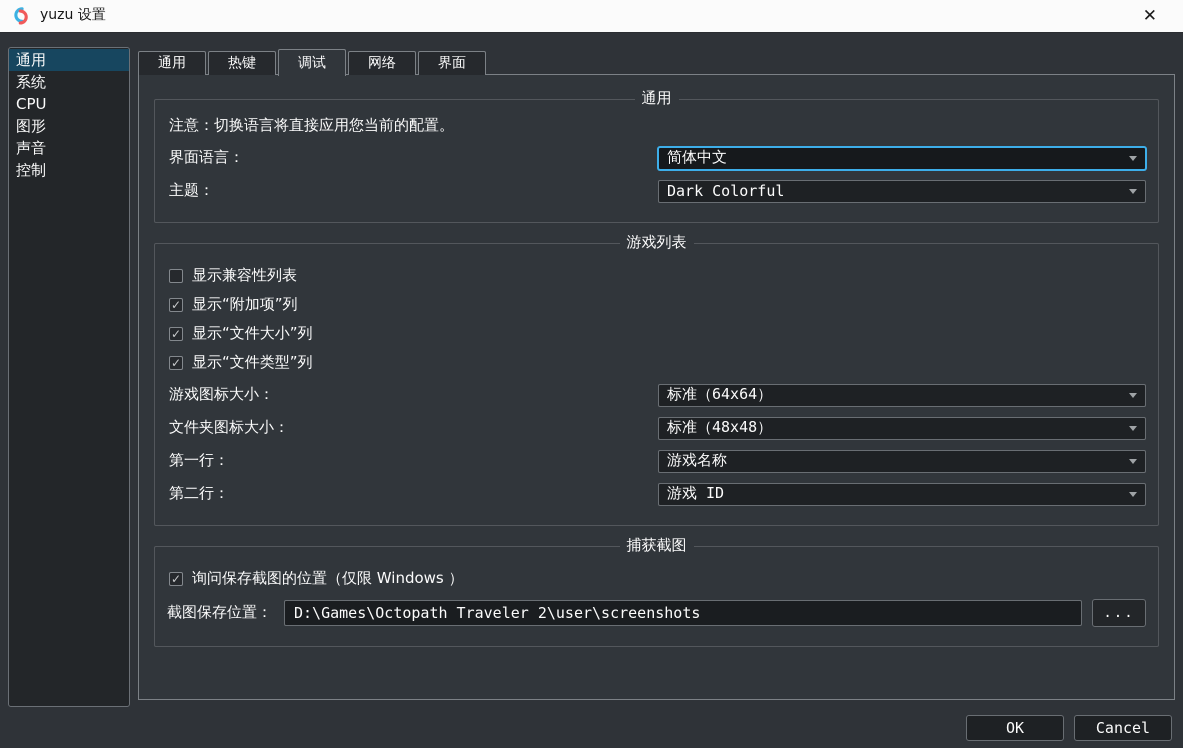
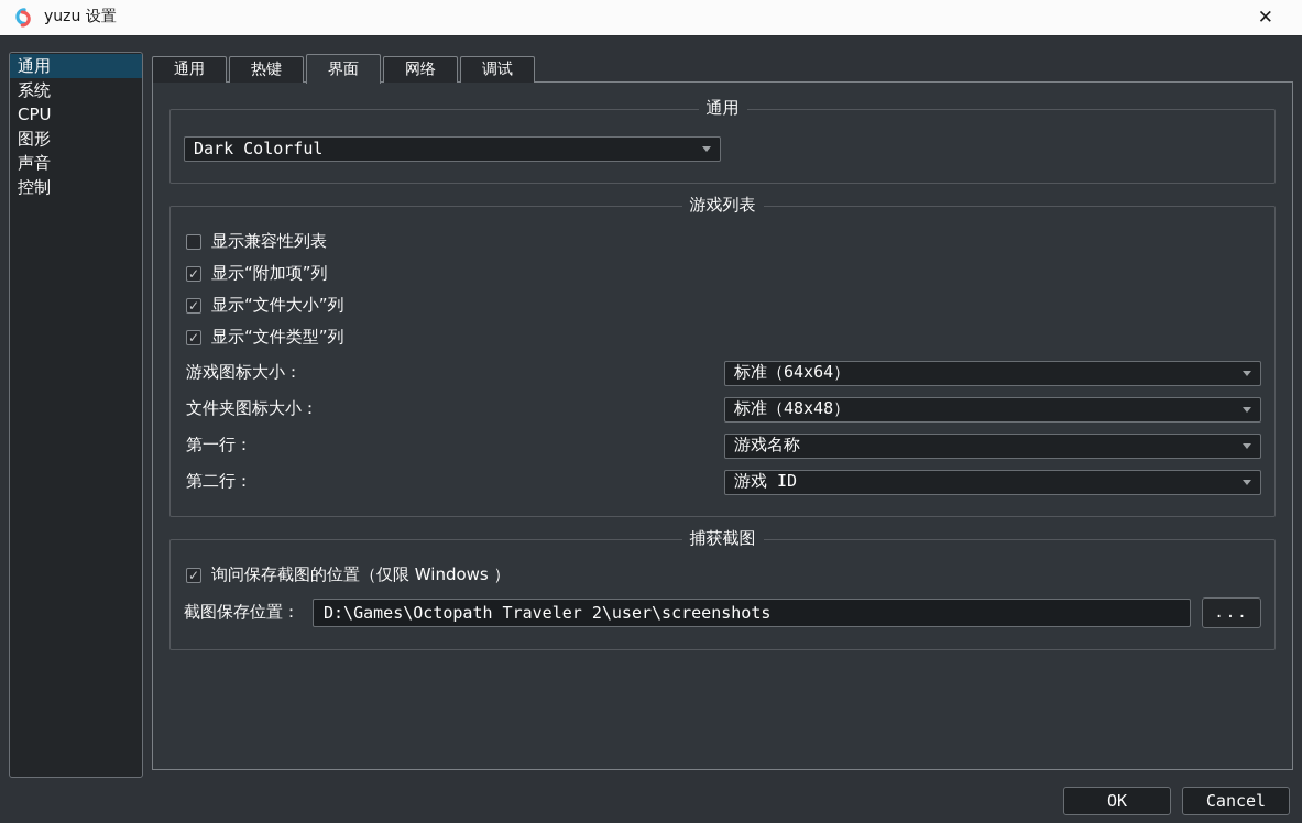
  yuzu 设置
  ✕
  通用
  系统
  CPU
  图形
  声音
  控制
  通用
  热键
- 调试
+ 界面
  网络
- 界面
+ 调试
  通用
- 注意：切换语言将直接应用您当前的配置。
- 界面语言：
- 简体中文
- 主题：
  Dark Colorful
  游戏列表
  显示兼容性列表
  ✓
  显示“附加项”列
  ✓
  显示“文件大小”列
  ✓
  显示“文件类型”列
  游戏图标大小：
  标准（64x64）
  文件夹图标大小：
  标准（48x48）
  第一行：
  游戏名称
  第二行：
  游戏 ID
  捕获截图
  ✓
  询问保存截图的位置（仅限 Windows ）
  截图保存位置：
  D:\Games\Octopath Traveler 2\user\screenshots
  ...
  OK
  Cancel
